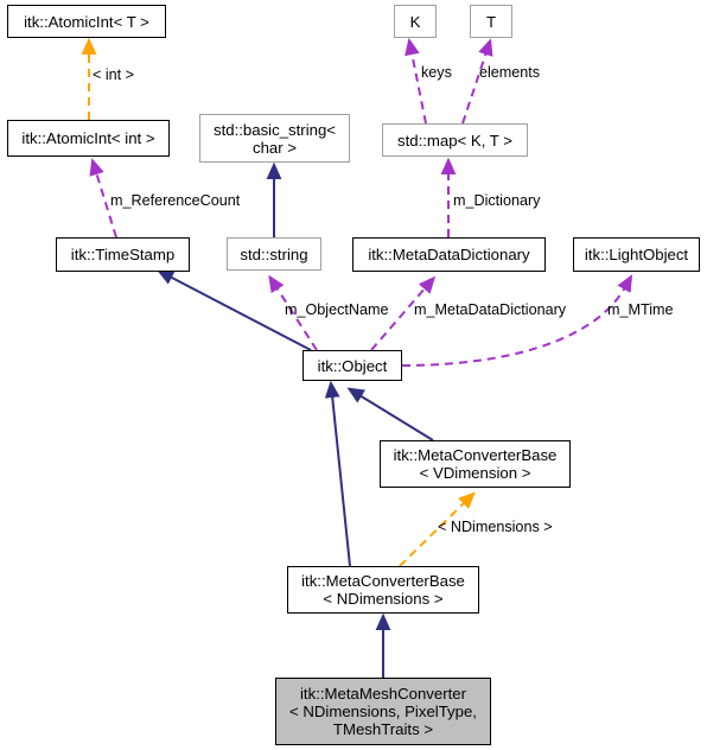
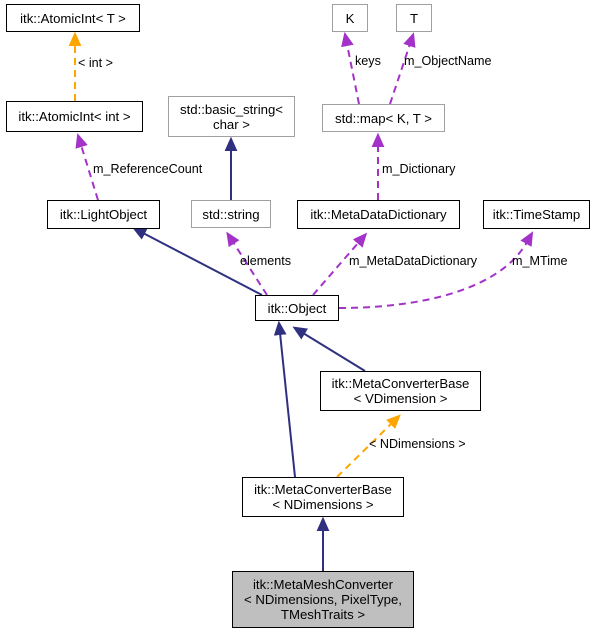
  itk::AtomicInt< T >
  K
  T
  itk::AtomicInt< int >
  std::basic_string<
  char >
  std::map< K, T >
- itk::TimeStamp
+ itk::LightObject
  std::string
  itk::MetaDataDictionary
- itk::LightObject
+ itk::TimeStamp
  itk::Object
  itk::MetaConverterBase
  < VDimension >
  itk::MetaConverterBase
  < NDimensions >
  itk::MetaMeshConverter
  < NDimensions, PixelType,
  TMeshTraits >
  < int >
  keys
- elements
+ m_ObjectName
  m_ReferenceCount
  m_Dictionary
- m_ObjectName
+ elements
  m_MetaDataDictionary
  m_MTime
  < NDimensions >
